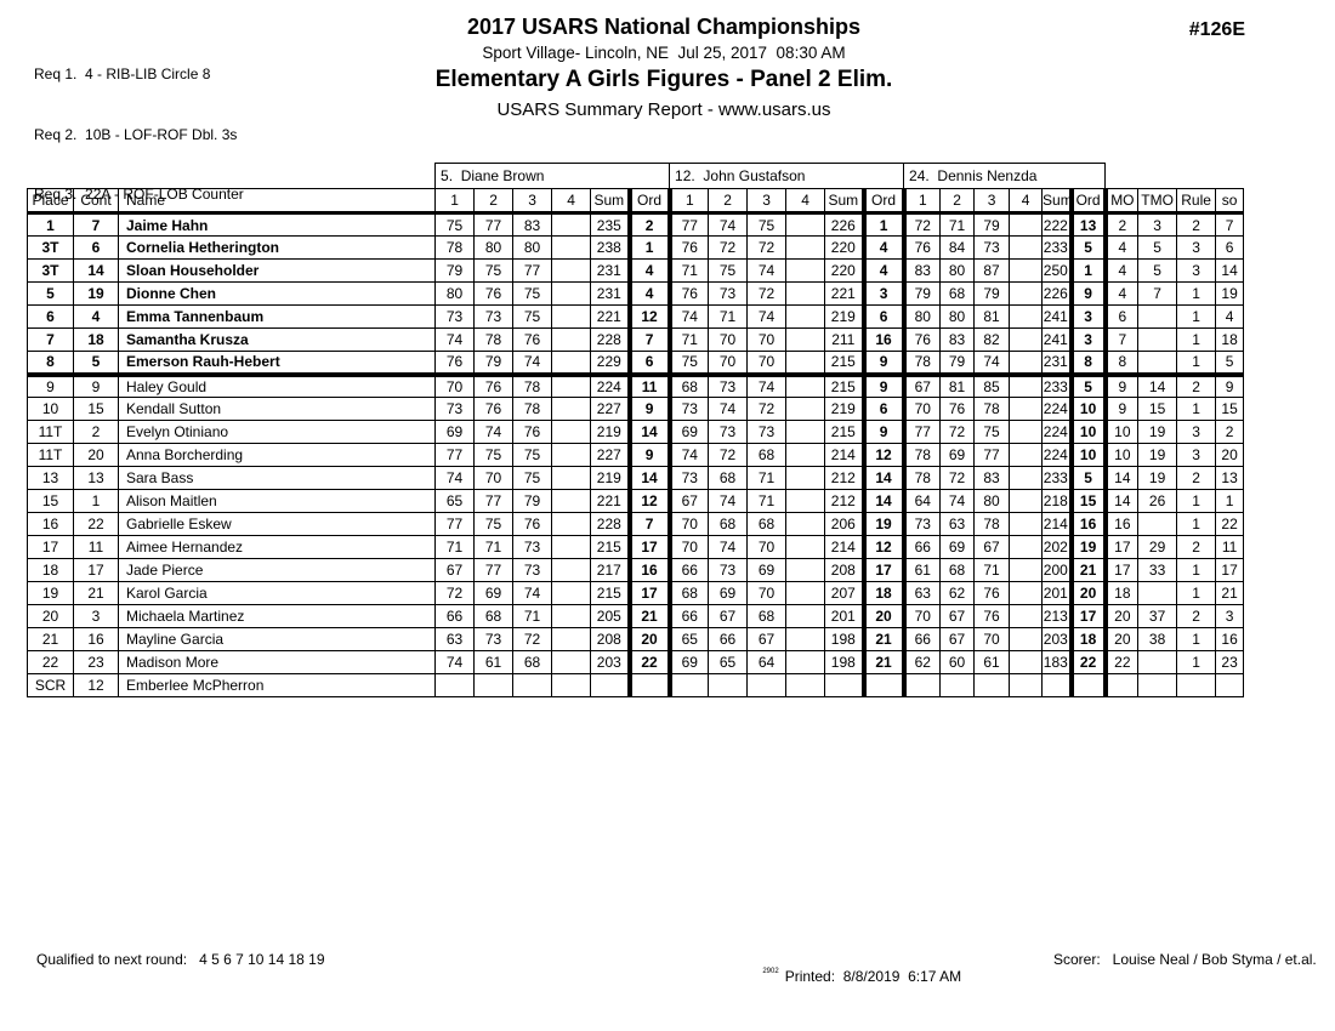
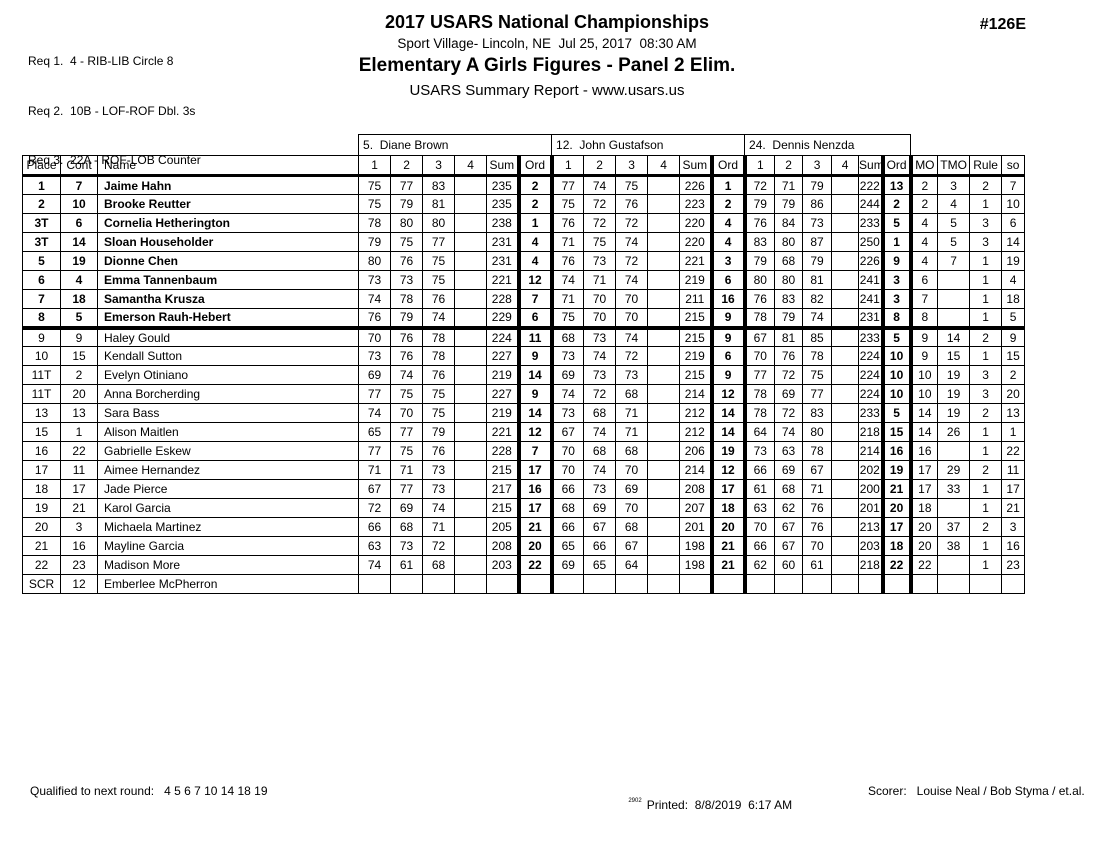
  Req 1. 4 - RIB-LIB Circle 8
  Req 2. 10B - LOF-ROF Dbl. 3s
  Req 3. 22A - ROF-LOB Counter
  2017 USARS National Championships
  Sport Village- Lincoln, NE Jul 25, 2017 08:30 AM
  Elementary A Girls Figures - Panel 2 Elim.
  USARS Summary Report - www.usars.us
  #126E
  	5. Diane Brown	12. John Gustafson	24. Dennis Nenzda
  Place	Cont	Name	1	2	3	4	Sum	Ord	1	2	3	4	Sum	Ord	1	2	3	4	Sum	Ord	MO	TMO	Rule	so
  1	7	Jaime Hahn	75	77	83		235	2	77	74	75		226	1	72	71	79		222	13	2	3	2	7
+ 2	10	Brooke Reutter	75	79	81		235	2	75	72	76		223	2	79	79	86		244	2	2	4	1	10
  3T	6	Cornelia Hetherington	78	80	80		238	1	76	72	72		220	4	76	84	73		233	5	4	5	3	6
  3T	14	Sloan Householder	79	75	77		231	4	71	75	74		220	4	83	80	87		250	1	4	5	3	14
  5	19	Dionne Chen	80	76	75		231	4	76	73	72		221	3	79	68	79		226	9	4	7	1	19
  6	4	Emma Tannenbaum	73	73	75		221	12	74	71	74		219	6	80	80	81		241	3	6		1	4
  7	18	Samantha Krusza	74	78	76		228	7	71	70	70		211	16	76	83	82		241	3	7		1	18
  8	5	Emerson Rauh-Hebert	76	79	74		229	6	75	70	70		215	9	78	79	74		231	8	8		1	5
  9	9	Haley Gould	70	76	78		224	11	68	73	74		215	9	67	81	85		233	5	9	14	2	9
  10	15	Kendall Sutton	73	76	78		227	9	73	74	72		219	6	70	76	78		224	10	9	15	1	15
  11T	2	Evelyn Otiniano	69	74	76		219	14	69	73	73		215	9	77	72	75		224	10	10	19	3	2
  11T	20	Anna Borcherding	77	75	75		227	9	74	72	68		214	12	78	69	77		224	10	10	19	3	20
  13	13	Sara Bass	74	70	75		219	14	73	68	71		212	14	78	72	83		233	5	14	19	2	13
  15	1	Alison Maitlen	65	77	79		221	12	67	74	71		212	14	64	74	80		218	15	14	26	1	1
  16	22	Gabrielle Eskew	77	75	76		228	7	70	68	68		206	19	73	63	78		214	16	16		1	22
  17	11	Aimee Hernandez	71	71	73		215	17	70	74	70		214	12	66	69	67		202	19	17	29	2	11
  18	17	Jade Pierce	67	77	73		217	16	66	73	69		208	17	61	68	71		200	21	17	33	1	17
  19	21	Karol Garcia	72	69	74		215	17	68	69	70		207	18	63	62	76		201	20	18		1	21
  20	3	Michaela Martinez	66	68	71		205	21	66	67	68		201	20	70	67	76		213	17	20	37	2	3
  21	16	Mayline Garcia	63	73	72		208	20	65	66	67		198	21	66	67	70		203	18	20	38	1	16
- 22	23	Madison More	74	61	68		203	22	69	65	64		198	21	62	60	61		183	22	22		1	23
+ 22	23	Madison More	74	61	68		203	22	69	65	64		198	21	62	60	61		218	22	22		1	23
  SCR	12	Emberlee McPherron
  Qualified to next round: 4 5 6 7 10 14 18 19
  Printed: 8/8/2019 6:17 AM
  Scorer: Louise Neal / Bob Styma / et.al.
